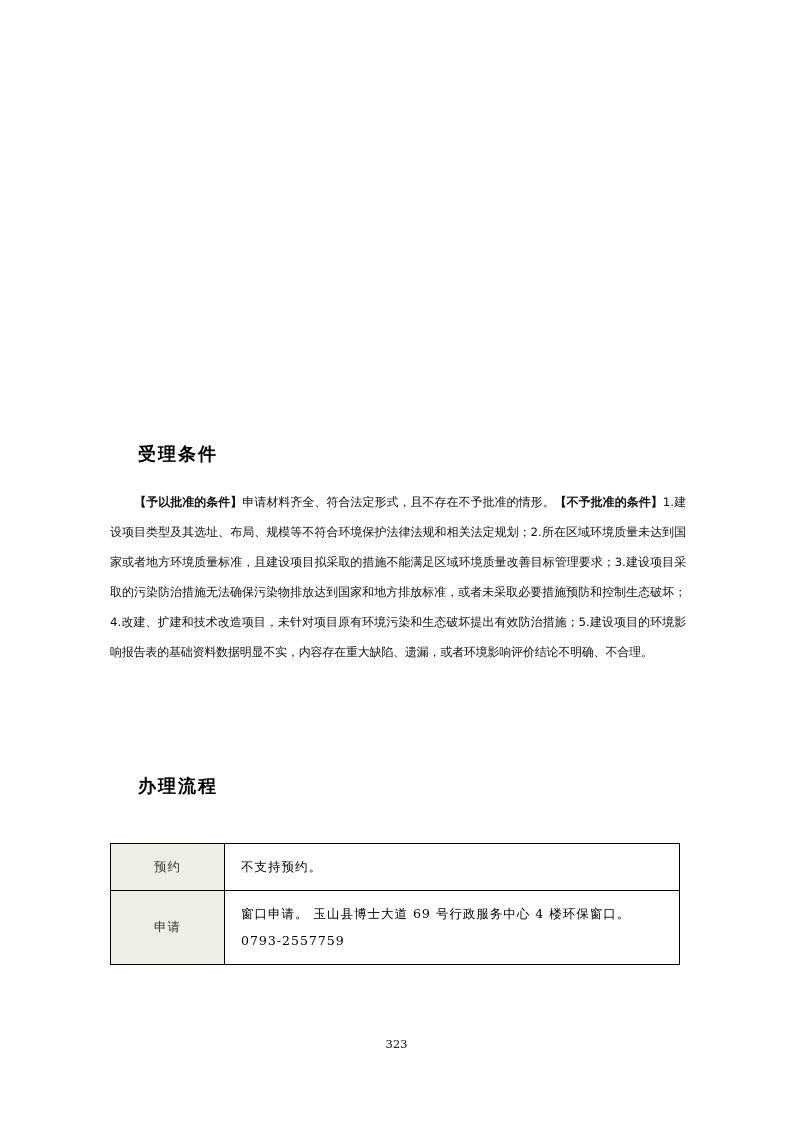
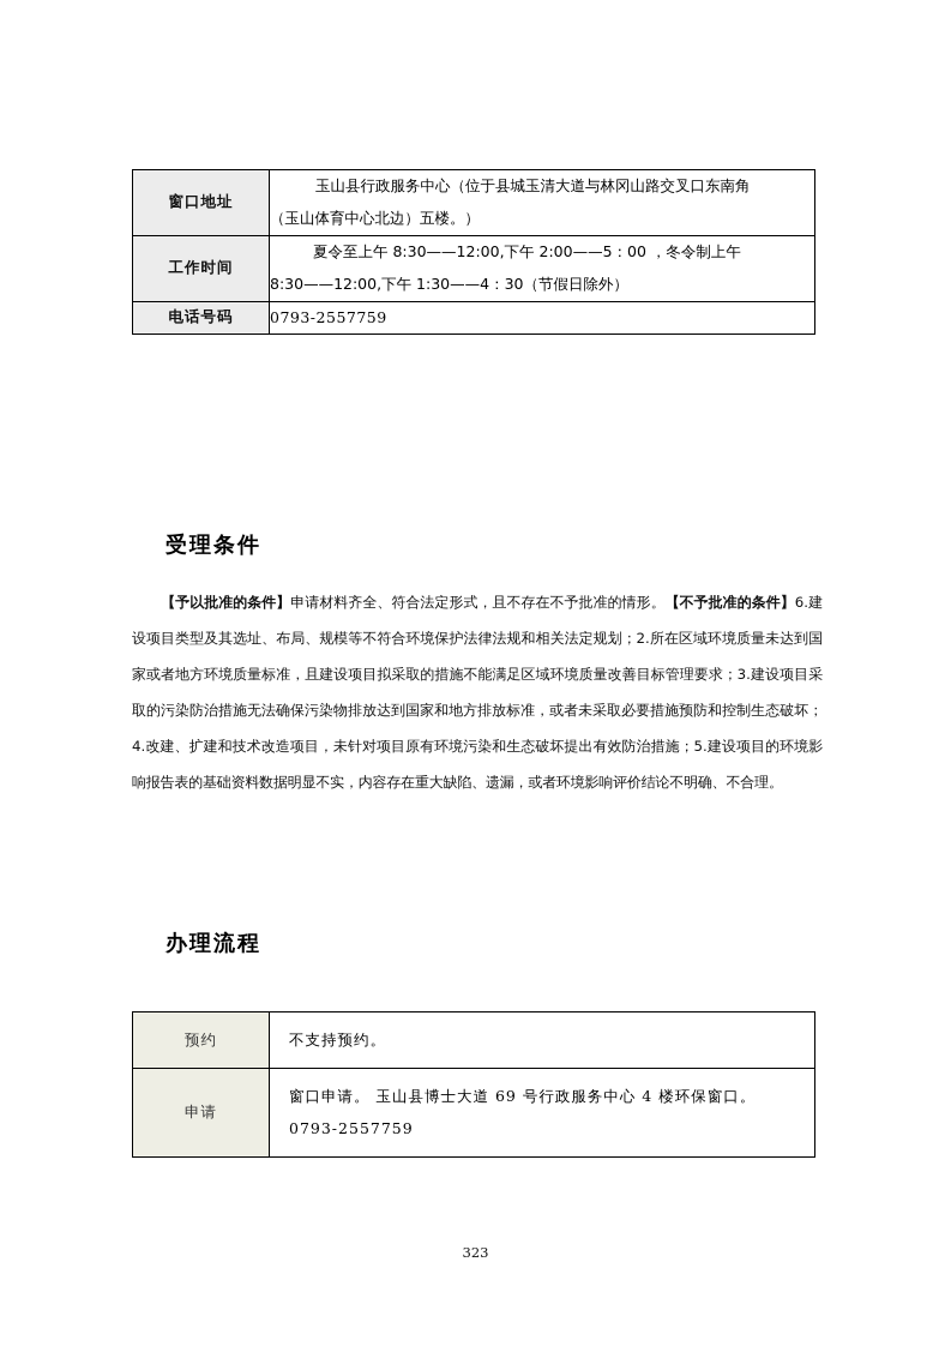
+ 窗口地址	玉山县行政服务中心（位于县城玉清大道与林冈山路交叉口东南角 （玉山体育中心北边）五楼。）
+ 工作时间	夏令至上午 8:30——12:00,下午 2:00——5：00 ，冬令制上午 8:30——12:00,下午 1:30——4：30（节假日除外）
+ 电话号码	0793-2557759
  受理条件
- 【予以批准的条件】申请材料齐全、符合法定形式，且不存在不予批准的情形。【不予批准的条件】1.建设项目类型及其选址、布局、规模等不符合环境保护法律法规和相关法定规划；2.所在区域环境质量未达到国家或者地方环境质量标准，且建设项目拟采取的措施不能满足区域环境质量改善目标管理要求；3.建设项目采取的污染防治措施无法确保污染物排放达到国家和地方排放标准，或者未采取必要措施预防和控制生态破坏；4.改建、扩建和技术改造项目，未针对项目原有环境污染和生态破坏提出有效防治措施；5.建设项目的环境影响报告表的基础资料数据明显不实，内容存在重大缺陷、遗漏，或者环境影响评价结论不明确、不合理。
+ 【予以批准的条件】申请材料齐全、符合法定形式，且不存在不予批准的情形。【不予批准的条件】6.建设项目类型及其选址、布局、规模等不符合环境保护法律法规和相关法定规划；2.所在区域环境质量未达到国家或者地方环境质量标准，且建设项目拟采取的措施不能满足区域环境质量改善目标管理要求；3.建设项目采取的污染防治措施无法确保污染物排放达到国家和地方排放标准，或者未采取必要措施预防和控制生态破坏；4.改建、扩建和技术改造项目，未针对项目原有环境污染和生态破坏提出有效防治措施；5.建设项目的环境影响报告表的基础资料数据明显不实，内容存在重大缺陷、遗漏，或者环境影响评价结论不明确、不合理。
  办理流程
  预约	不支持预约。
  申请	窗口申请。 玉山县博士大道 69 号行政服务中心 4 楼环保窗口。 0793-2557759
  323
